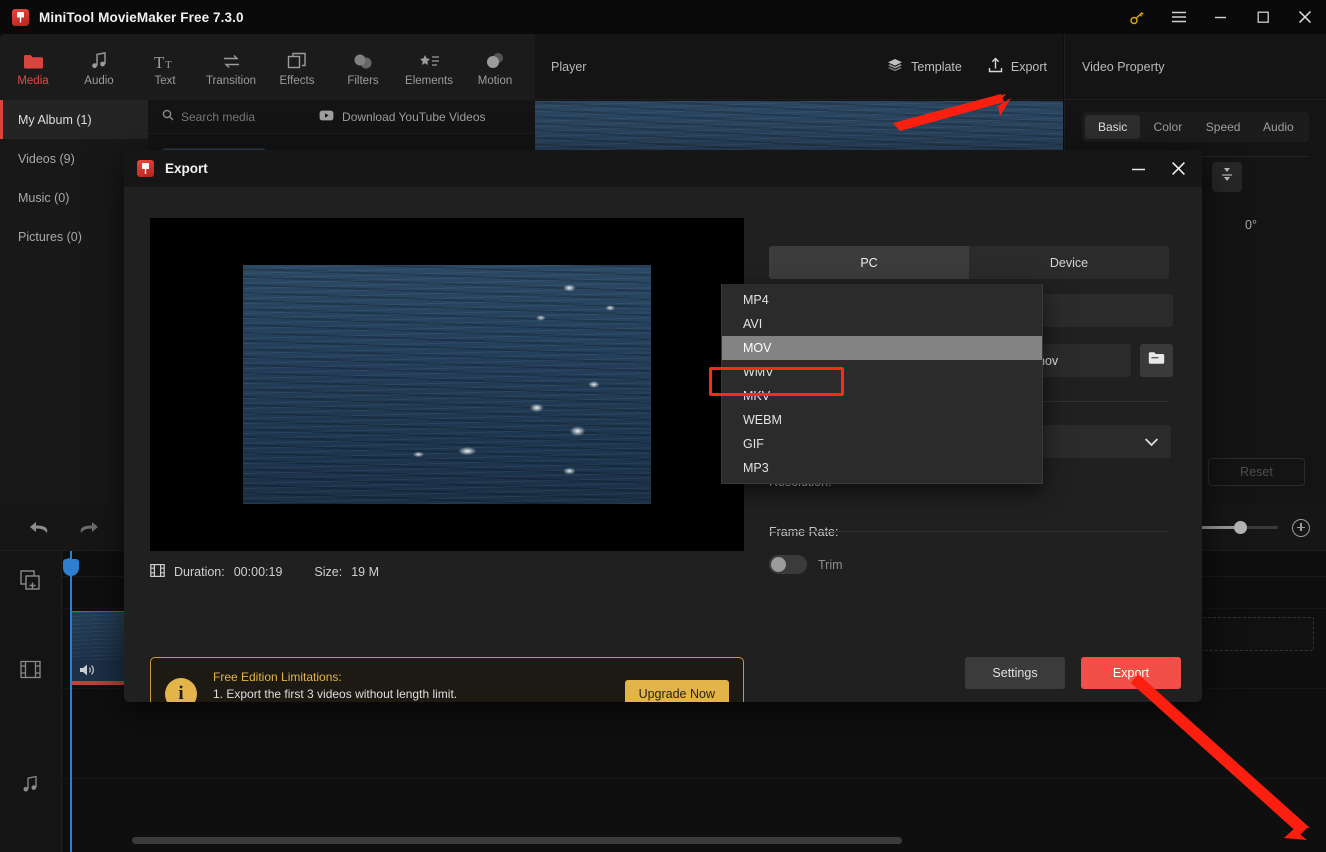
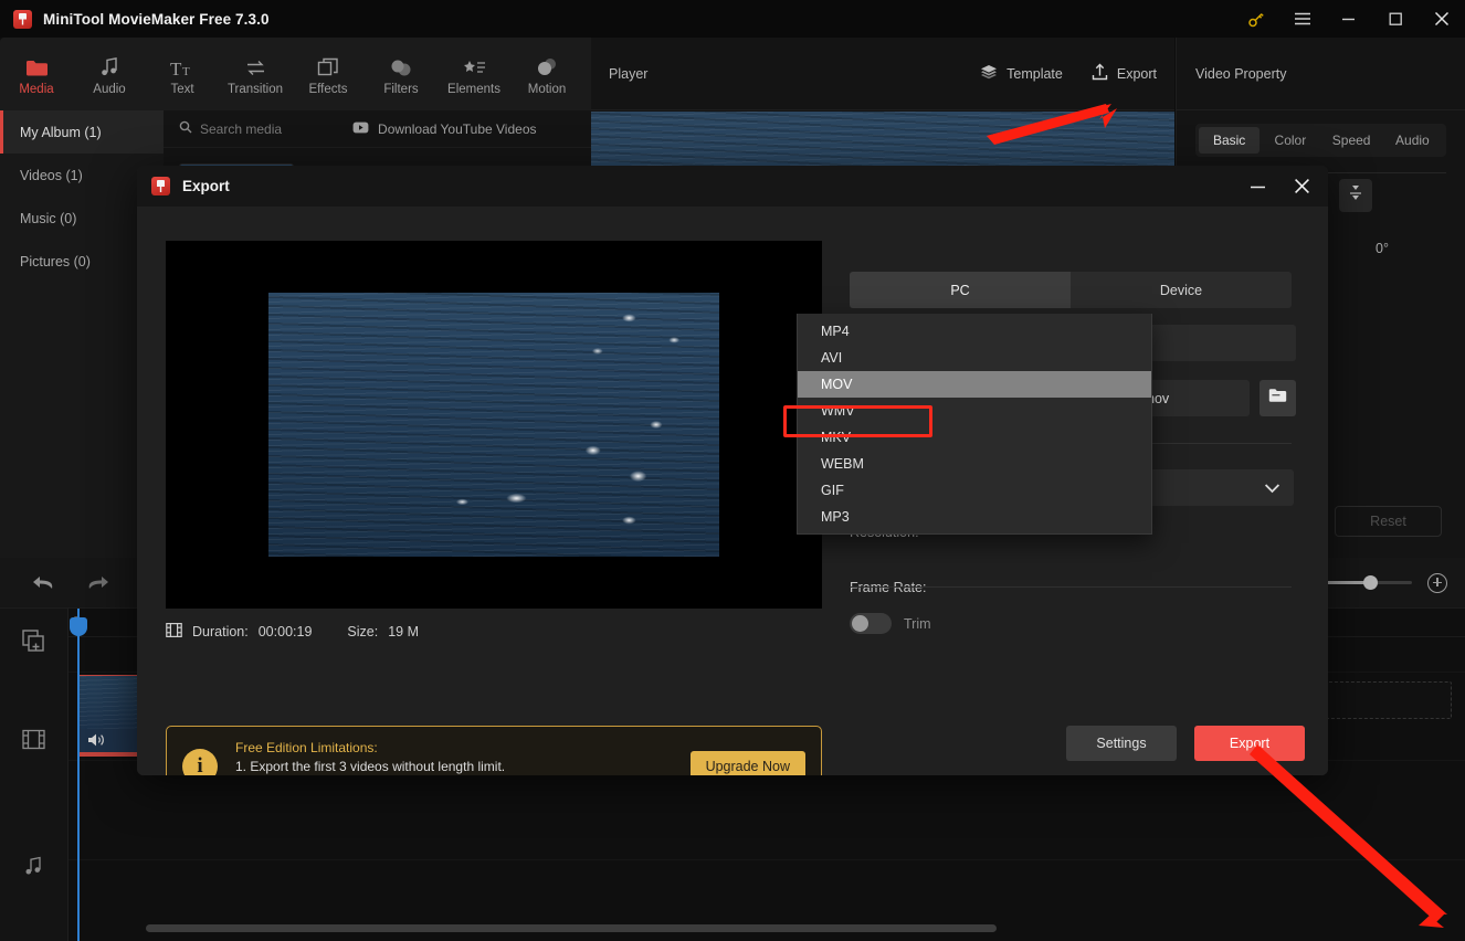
  MiniTool MovieMaker Free 7.3.0
  Media
  Audio
  T
  T
  Text
  Transition
  Effects
  Filters
  Elements
  Motion
  My Album (1)
- Videos (9)
+ Videos (1)
  Music (0)
  Pictures (0)
  Search media
  Download YouTube Videos
  Player
  Template
  Export
  Video Property
  Basic
  Color
  Speed
  Audio
  0°
  Reset
  Export
  Duration:
  00:00:19
  Size:
  19 M
  i
  Free Edition Limitations:
  1. Export the first 3 videos without length limit.
  Upgrade Now
  PC
  Device
  Frame Rate:
  Trim
  Settings
  Export
  MP4
  AVI
  MOV
  WMV
  MKV
  WEBM
  GIF
  MP3
